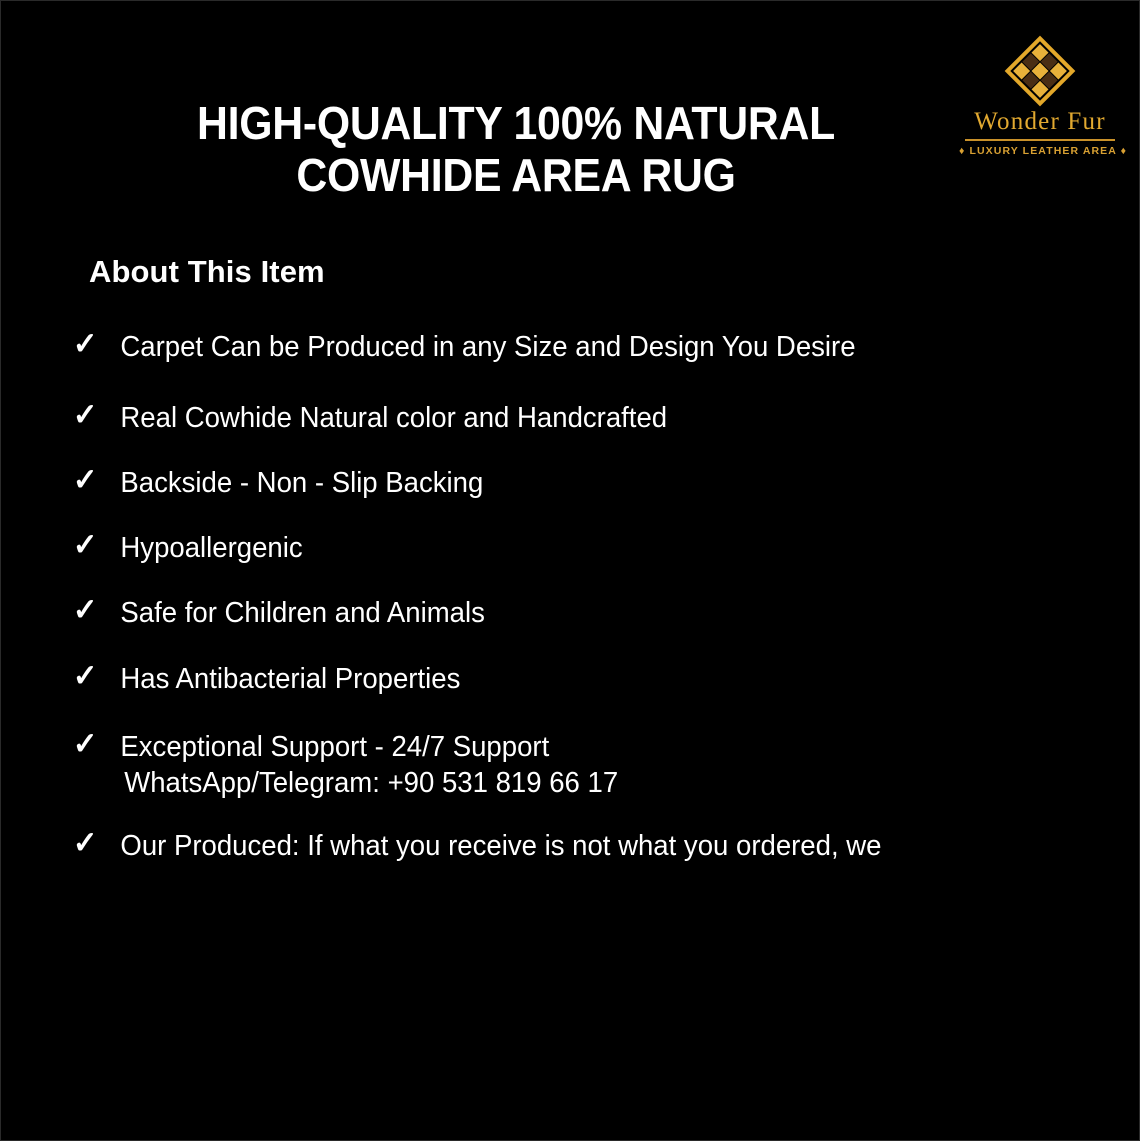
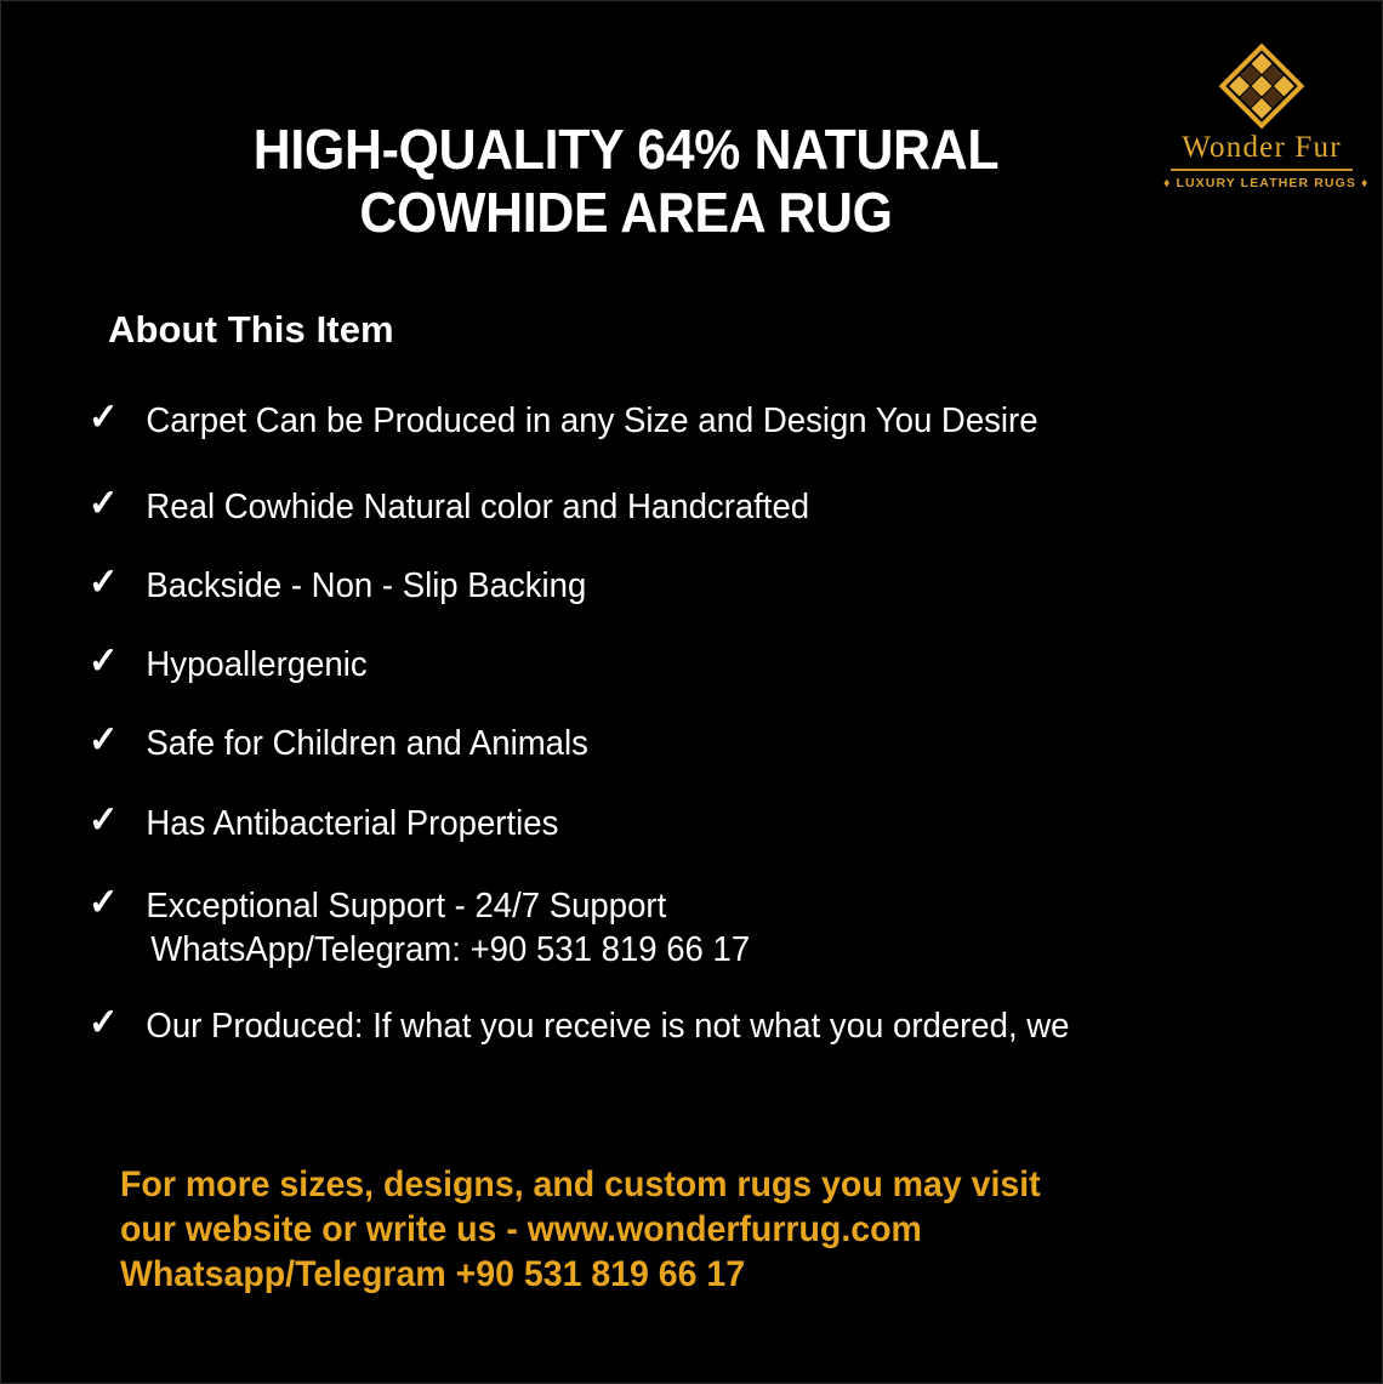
  Wonder Fur
- ♦ LUXURY LEATHER AREA ♦
+ ♦ LUXURY LEATHER RUGS ♦
- HIGH-QUALITY 100% NATURAL
+ HIGH-QUALITY 64% NATURAL
  COWHIDE AREA RUG
  About This Item
  ✓
  Carpet Can be Produced in any Size and Design You Desire
  ✓
  Real Cowhide Natural color and Handcrafted
  ✓
  Backside - Non - Slip Backing
  ✓
  Hypoallergenic
  ✓
  Safe for Children and Animals
  ✓
  Has Antibacterial Properties
  ✓
  Exceptional Support - 24/7 Support
  WhatsApp/Telegram: +90 531 819 66 17
  ✓
  Our Produced: If what you receive is not what you ordered, we
+ For more sizes, designs, and custom rugs you may visit
+ our website or write us - www.wonderfurrug.com
+ Whatsapp/Telegram +90 531 819 66 17
